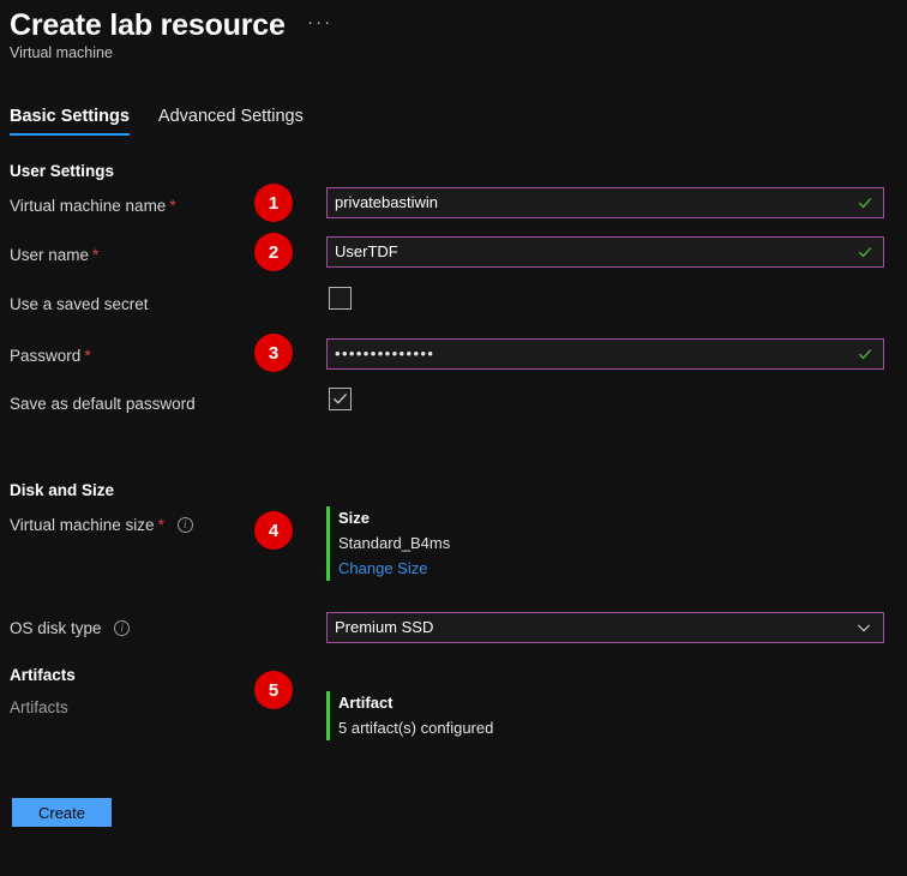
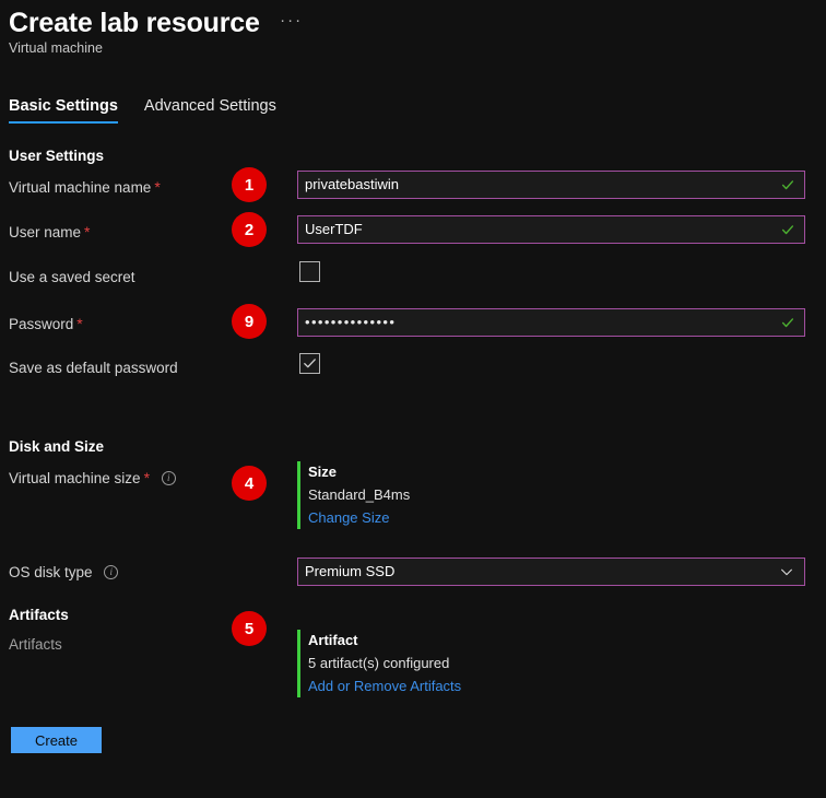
  Create lab resource ···
  Virtual machine
  Basic Settings
  Advanced Settings
  User Settings
  Virtual machine name *
  1
  privatebastiwin
  User name *
  2
  UserTDF
  Use a saved secret
  Password *
- 3
+ 9
  ••••••••••••••
  Save as default password
  Disk and Size
  Virtual machine size * i
  4
  Size
  Standard_B4ms
  Change Size
  OS disk type i
  Premium SSD
  Artifacts
  Artifacts
  5
  Artifact
  5 artifact(s) configured
+ Add or Remove Artifacts
  Create
